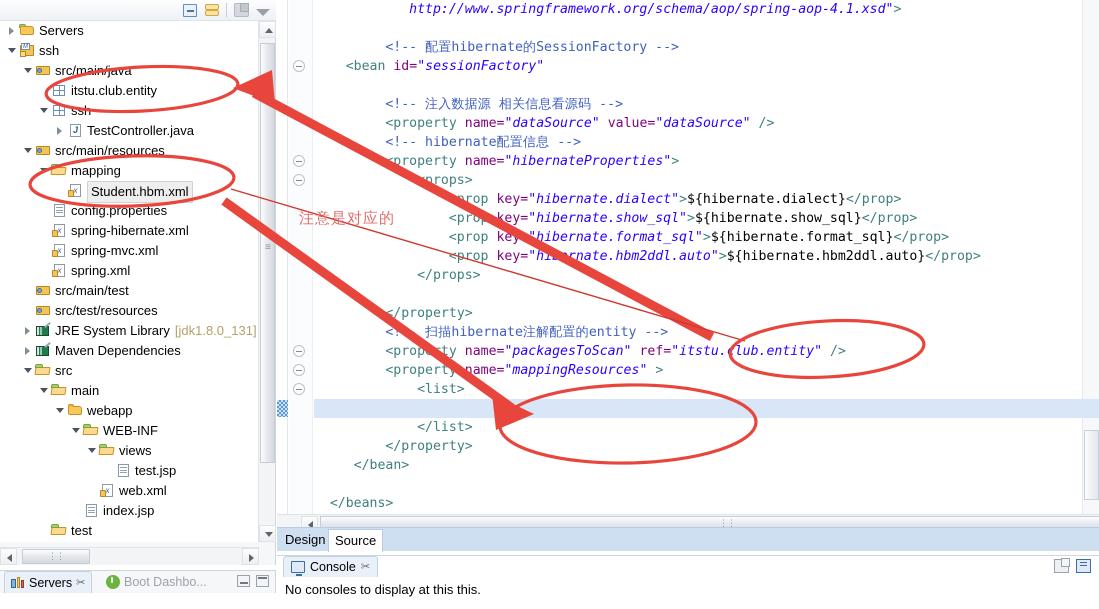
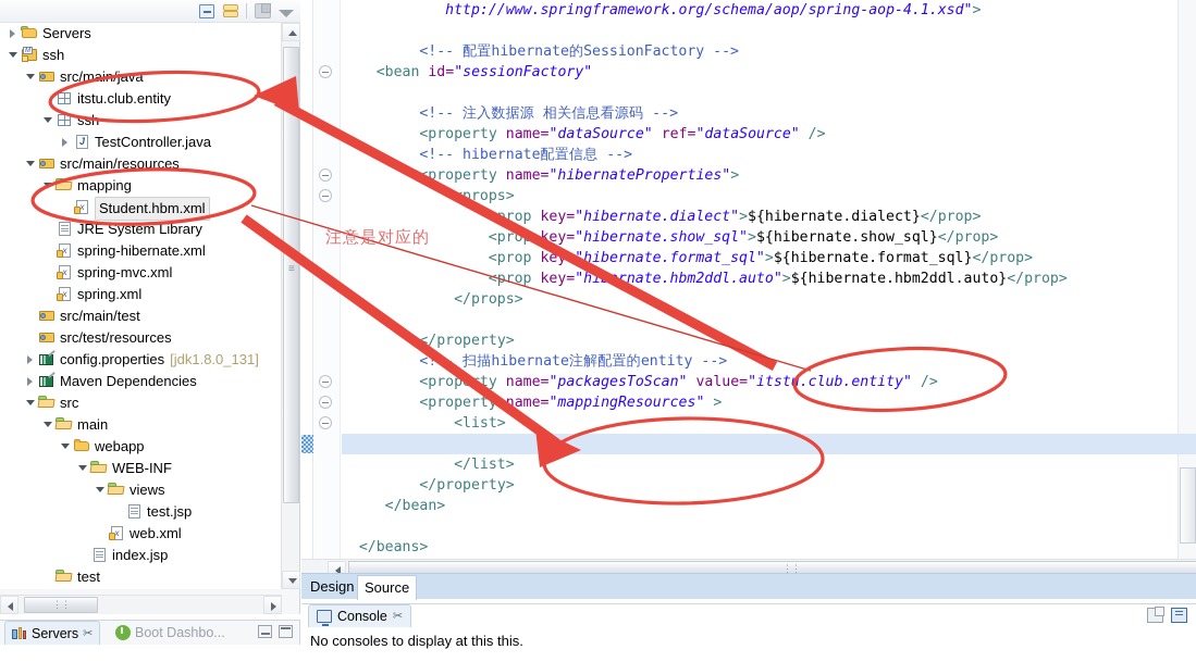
  Servers
  ssh
  itstu.club.entity
  J
  TestController.java
  src/main/resources
  mapping
  x
  Student.hbm.xml
- config.properties
+ JRE System Library
  x
  spring-hibernate.xml
  x
  spring-mvc.xml
  x
  spring.xml
  src/main/test
  src/test/resources
- JRE System Library [jdk1.8.0_131]
+ config.properties [jdk1.8.0_131]
  Maven Dependencies
  src
  main
  webapp
  WEB-INF
  views
  test.jsp
  x
  web.xml
  index.jsp
  test
  Servers
  ✂
  Boot Dashbo...
  http://www.springframework.org/schema/aop/spring-aop-4.1.xsd">
  <!-- 配置hibernate的SessionFactory -->
  <bean id="sessionFactory"
  <!-- 注入数据源 相关信息看源码 -->
- <property name="dataSource" value="dataSource" />
+ <property name="dataSource" ref="dataSource" />
  <!-- hibernate配置信息 -->
  property name="hibernateProperties">
  props>
  rop key="hibernate.dialect">${hibernate.dialect}</prop>
  <pro key="hibernate.show_sql">${hibernate.show_sql}</prop>
  <prop ke hibernate.format_sql">${hibernate.format_sql}</prop>
  <rop key="hirnate.hbm2ddl.auto">${hibernate.hbm2ddl.auto}</prop>
  </props>
  </property>
  <! 扫描hibernate注解配置的entity -->
- <propty name="packagesToScan" ref="itstu.lub.entity" />
+ <propty name="packagesToScan" value="itst.club.entity" />
  <propert name="mappingResources" >
  <list>
  </list>
  </property>
  </bean>
  </beans>
  Design
  Source
  Console
  ✂
  No consoles to display at this this.
  注意是对应的
